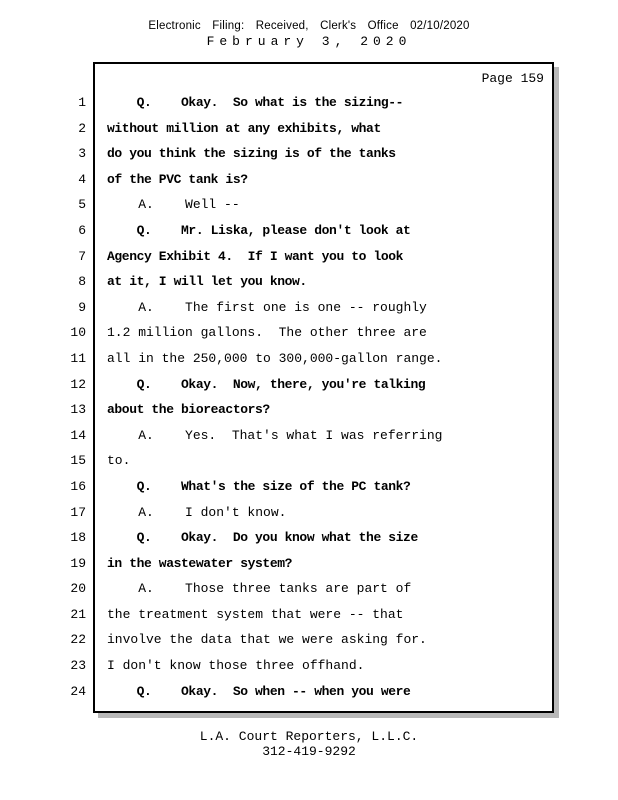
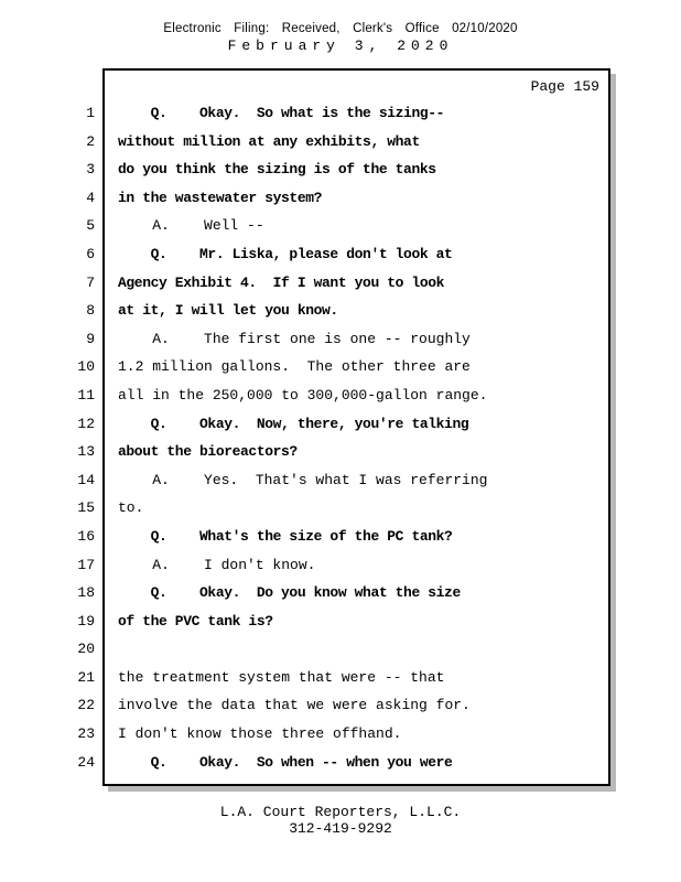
  Electronic Filing: Received, Clerk's Office 02/10/2020
  February 3, 2020
  Page 159
  1
  Q. Okay. So what is the sizing--
  2
  without million at any exhibits, what
  3
  do you think the sizing is of the tanks
  4
- of the PVC tank is?
+ in the wastewater system?
  5
  A. Well --
  6
  Q. Mr. Liska, please don't look at
  7
  Agency Exhibit 4. If I want you to look
  8
  at it, I will let you know.
  9
  A. The first one is one -- roughly
  10
  1.2 million gallons. The other three are
  11
  all in the 250,000 to 300,000-gallon range.
  12
  Q. Okay. Now, there, you're talking
  13
  about the bioreactors?
  14
  A. Yes. That's what I was referring
  15
  to.
  16
  Q. What's the size of the PC tank?
  17
  A. I don't know.
  18
  Q. Okay. Do you know what the size
  19
- in the wastewater system?
+ of the PVC tank is?
  20
- A. Those three tanks are part of
  21
  the treatment system that were -- that
  22
  involve the data that we were asking for.
  23
  I don't know those three offhand.
  24
  Q. Okay. So when -- when you were
  L.A. Court Reporters, L.L.C.
  312-419-9292
